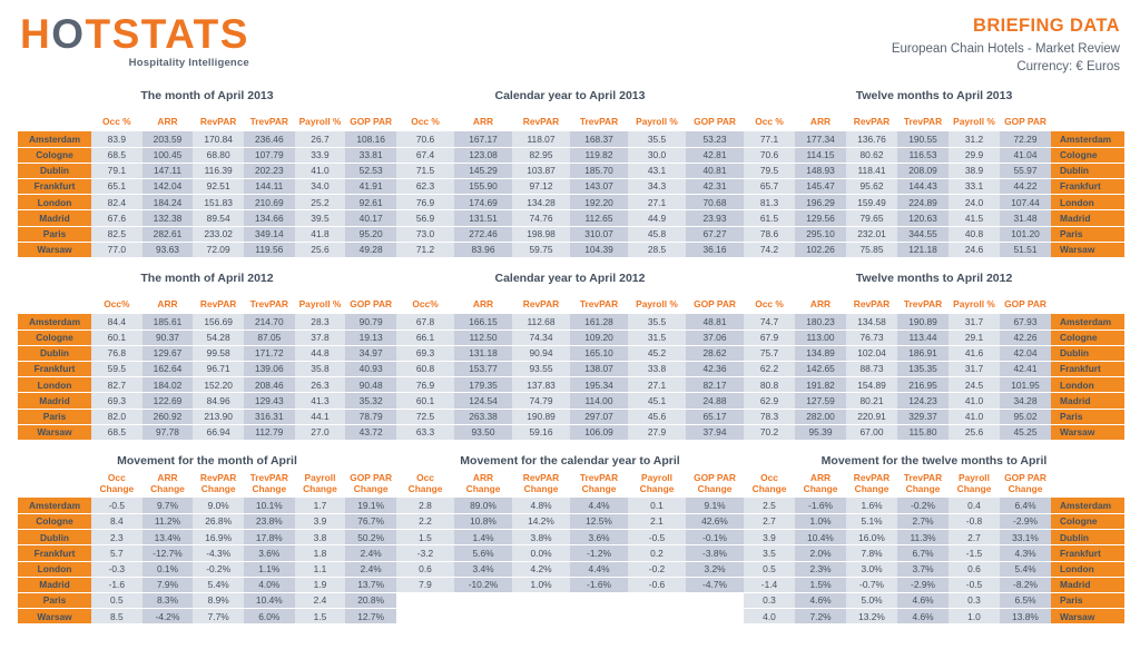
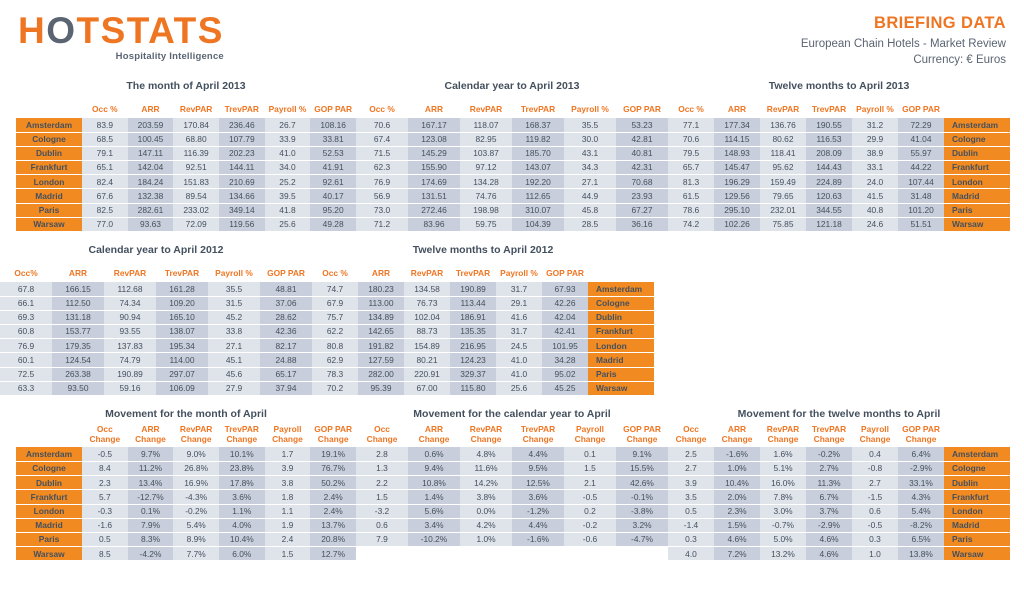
  HOTSTATS
  Hospitality Intelligence
  BRIEFING DATA
  European Chain Hotels - Market Review
  Currency: € Euros
  The month of April 2013
  	Occ %	ARR	RevPAR	TrevPAR	Payroll %	GOP PAR
  Amsterdam	83.9	203.59	170.84	236.46	26.7	108.16
  Cologne	68.5	100.45	68.80	107.79	33.9	33.81
  Dublin	79.1	147.11	116.39	202.23	41.0	52.53
  Frankfurt	65.1	142.04	92.51	144.11	34.0	41.91
  London	82.4	184.24	151.83	210.69	25.2	92.61
  Madrid	67.6	132.38	89.54	134.66	39.5	40.17
  Paris	82.5	282.61	233.02	349.14	41.8	95.20
  Warsaw	77.0	93.63	72.09	119.56	25.6	49.28
  Calendar year to April 2013
  Occ %	ARR	RevPAR	TrevPAR	Payroll %	GOP PAR
  70.6	167.17	118.07	168.37	35.5	53.23
  67.4	123.08	82.95	119.82	30.0	42.81
  71.5	145.29	103.87	185.70	43.1	40.81
  62.3	155.90	97.12	143.07	34.3	42.31
  76.9	174.69	134.28	192.20	27.1	70.68
  56.9	131.51	74.76	112.65	44.9	23.93
  73.0	272.46	198.98	310.07	45.8	67.27
  71.2	83.96	59.75	104.39	28.5	36.16
  Twelve months to April 2013
  Occ %	ARR	RevPAR	TrevPAR	Payroll %	GOP PAR
  77.1	177.34	136.76	190.55	31.2	72.29	Amsterdam
  70.6	114.15	80.62	116.53	29.9	41.04	Cologne
  79.5	148.93	118.41	208.09	38.9	55.97	Dublin
  65.7	145.47	95.62	144.43	33.1	44.22	Frankfurt
  81.3	196.29	159.49	224.89	24.0	107.44	London
  61.5	129.56	79.65	120.63	41.5	31.48	Madrid
  78.6	295.10	232.01	344.55	40.8	101.20	Paris
  74.2	102.26	75.85	121.18	24.6	51.51	Warsaw
- The month of April 2012
- 	Occ%	ARR	RevPAR	TrevPAR	Payroll %	GOP PAR
- Amsterdam	84.4	185.61	156.69	214.70	28.3	90.79
- Cologne	60.1	90.37	54.28	87.05	37.8	19.13
- Dublin	76.8	129.67	99.58	171.72	44.8	34.97
- Frankfurt	59.5	162.64	96.71	139.06	35.8	40.93
- London	82.7	184.02	152.20	208.46	26.3	90.48
- Madrid	69.3	122.69	84.96	129.43	41.3	35.32
- Paris	82.0	260.92	213.90	316.31	44.1	78.79
- Warsaw	68.5	97.78	66.94	112.79	27.0	43.72
  Calendar year to April 2012
  Occ%	ARR	RevPAR	TrevPAR	Payroll %	GOP PAR
  67.8	166.15	112.68	161.28	35.5	48.81
  66.1	112.50	74.34	109.20	31.5	37.06
  69.3	131.18	90.94	165.10	45.2	28.62
  60.8	153.77	93.55	138.07	33.8	42.36
  76.9	179.35	137.83	195.34	27.1	82.17
  60.1	124.54	74.79	114.00	45.1	24.88
  72.5	263.38	190.89	297.07	45.6	65.17
  63.3	93.50	59.16	106.09	27.9	37.94
  Twelve months to April 2012
  Occ %	ARR	RevPAR	TrevPAR	Payroll %	GOP PAR
  74.7	180.23	134.58	190.89	31.7	67.93	Amsterdam
  67.9	113.00	76.73	113.44	29.1	42.26	Cologne
  75.7	134.89	102.04	186.91	41.6	42.04	Dublin
  62.2	142.65	88.73	135.35	31.7	42.41	Frankfurt
  80.8	191.82	154.89	216.95	24.5	101.95	London
  62.9	127.59	80.21	124.23	41.0	34.28	Madrid
  78.3	282.00	220.91	329.37	41.0	95.02	Paris
  70.2	95.39	67.00	115.80	25.6	45.25	Warsaw
  Movement for the month of April
  	OccChange	ARRChange	RevPARChange	TrevPARChange	PayrollChange	GOP PARChange
  Amsterdam	-0.5	9.7%	9.0%	10.1%	1.7	19.1%
  Cologne	8.4	11.2%	26.8%	23.8%	3.9	76.7%
  Dublin	2.3	13.4%	16.9%	17.8%	3.8	50.2%
  Frankfurt	5.7	-12.7%	-4.3%	3.6%	1.8	2.4%
  London	-0.3	0.1%	-0.2%	1.1%	1.1	2.4%
  Madrid	-1.6	7.9%	5.4%	4.0%	1.9	13.7%
  Paris	0.5	8.3%	8.9%	10.4%	2.4	20.8%
  Warsaw	8.5	-4.2%	7.7%	6.0%	1.5	12.7%
  Movement for the calendar year to April
  OccChange	ARRChange	RevPARChange	TrevPARChange	PayrollChange	GOP PARChange
- 2.8	89.0%	4.8%	4.4%	0.1	9.1%
+ 2.8	0.6%	4.8%	4.4%	0.1	9.1%
+ 1.3	9.4%	11.6%	9.5%	1.5	15.5%
  2.2	10.8%	14.2%	12.5%	2.1	42.6%
  1.5	1.4%	3.8%	3.6%	-0.5	-0.1%
  -3.2	5.6%	0.0%	-1.2%	0.2	-3.8%
  0.6	3.4%	4.2%	4.4%	-0.2	3.2%
  7.9	-10.2%	1.0%	-1.6%	-0.6	-4.7%
  Movement for the twelve months to April
  OccChange	ARRChange	RevPARChange	TrevPARChange	PayrollChange	GOP PARChange
  2.5	-1.6%	1.6%	-0.2%	0.4	6.4%	Amsterdam
  2.7	1.0%	5.1%	2.7%	-0.8	-2.9%	Cologne
  3.9	10.4%	16.0%	11.3%	2.7	33.1%	Dublin
  3.5	2.0%	7.8%	6.7%	-1.5	4.3%	Frankfurt
  0.5	2.3%	3.0%	3.7%	0.6	5.4%	London
  -1.4	1.5%	-0.7%	-2.9%	-0.5	-8.2%	Madrid
  0.3	4.6%	5.0%	4.6%	0.3	6.5%	Paris
  4.0	7.2%	13.2%	4.6%	1.0	13.8%	Warsaw
